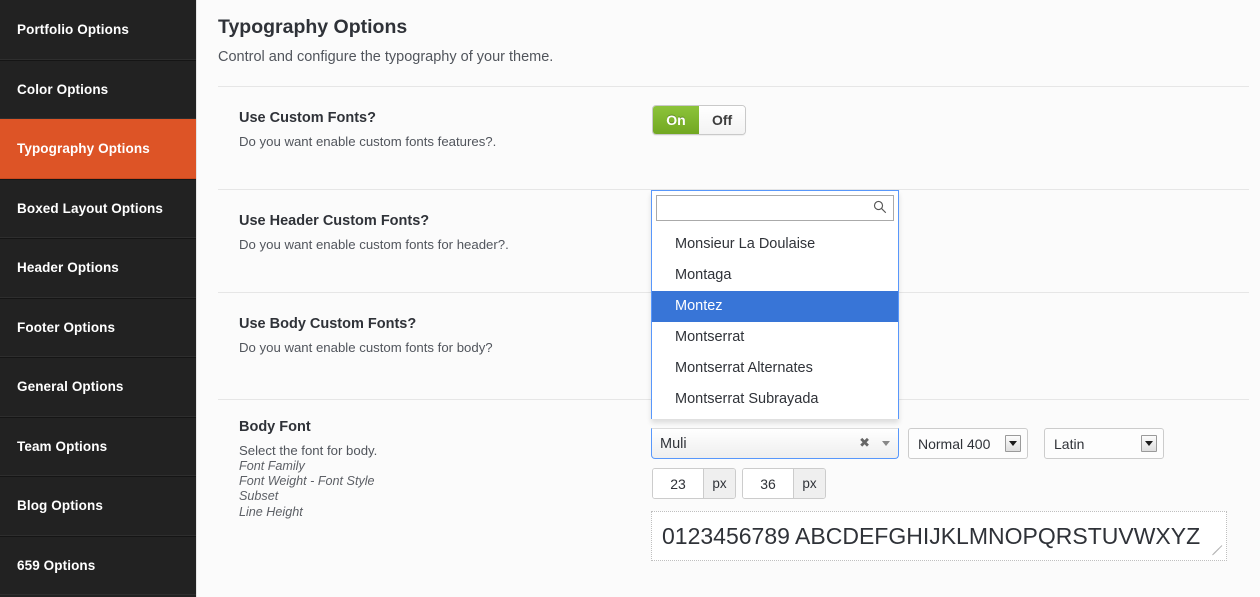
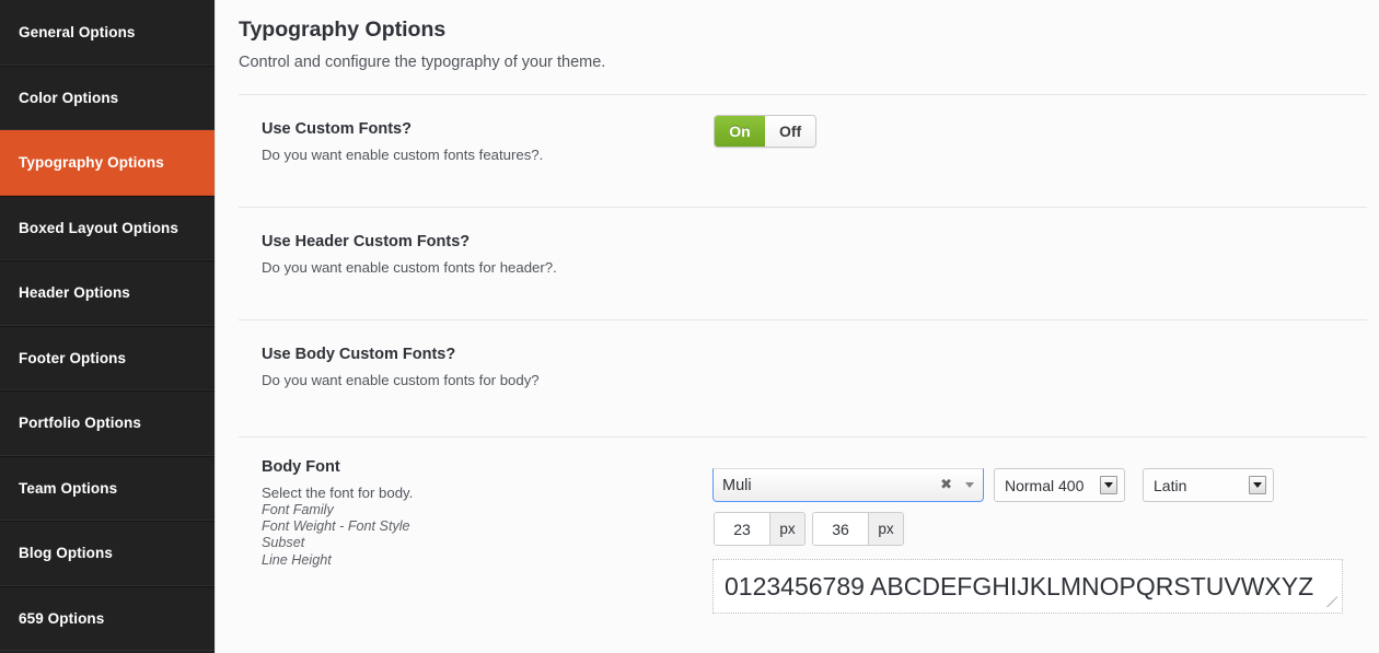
- Portfolio Options
+ General Options
  Color Options
  Typography Options
  Boxed Layout Options
  Header Options
  Footer Options
- General Options
+ Portfolio Options
  Team Options
  Blog Options
  659 Options
  Typography Options
  Control and configure the typography of your theme.
  Use Custom Fonts?
  Do you want enable custom fonts features?.
  On
  Off
  Use Header Custom Fonts?
  Do you want enable custom fonts for header?.
  Use Body Custom Fonts?
  Do you want enable custom fonts for body?
  Body Font
  Select the font for body.
  Font Family
  Font Weight - Font Style
  Subset
  Line Height
  Normal 400
  Latin
  23
  px
  36
  px
- Monsieur La Doulaise
- Montaga
- Montez
- Montserrat
- Montserrat Alternates
- Montserrat Subrayada
  Muli
  ✖
  0123456789 ABCDEFGHIJKLMNOPQRSTUVWXYZ
